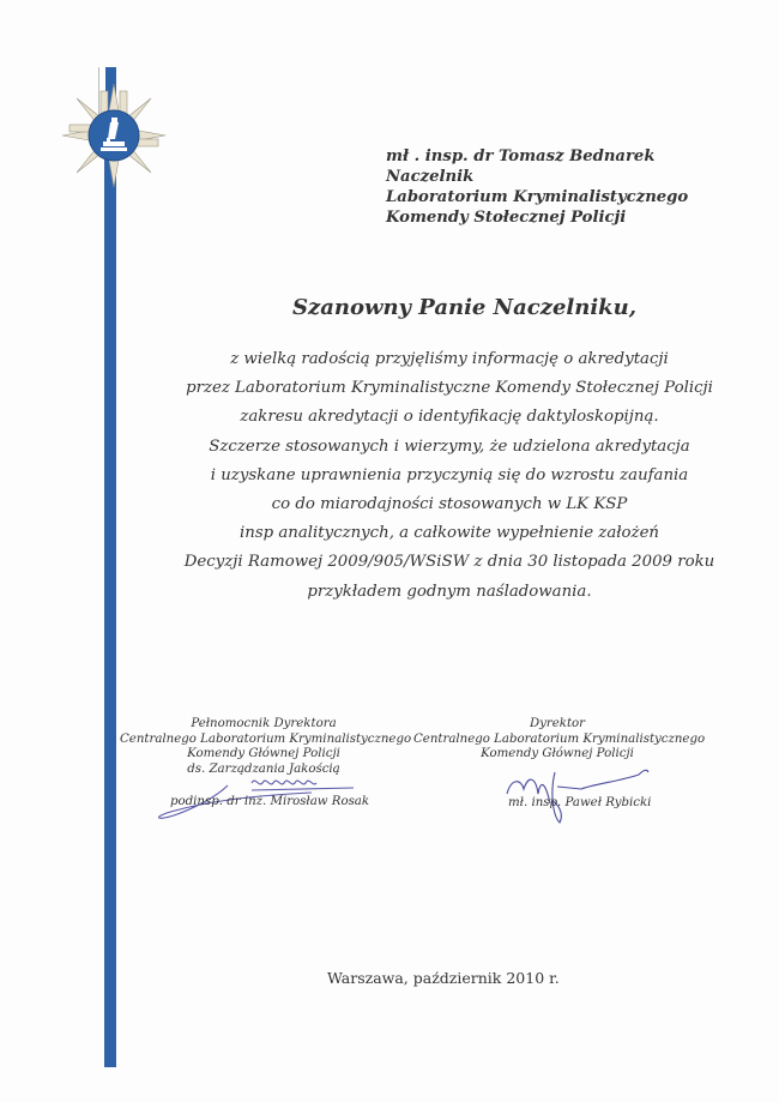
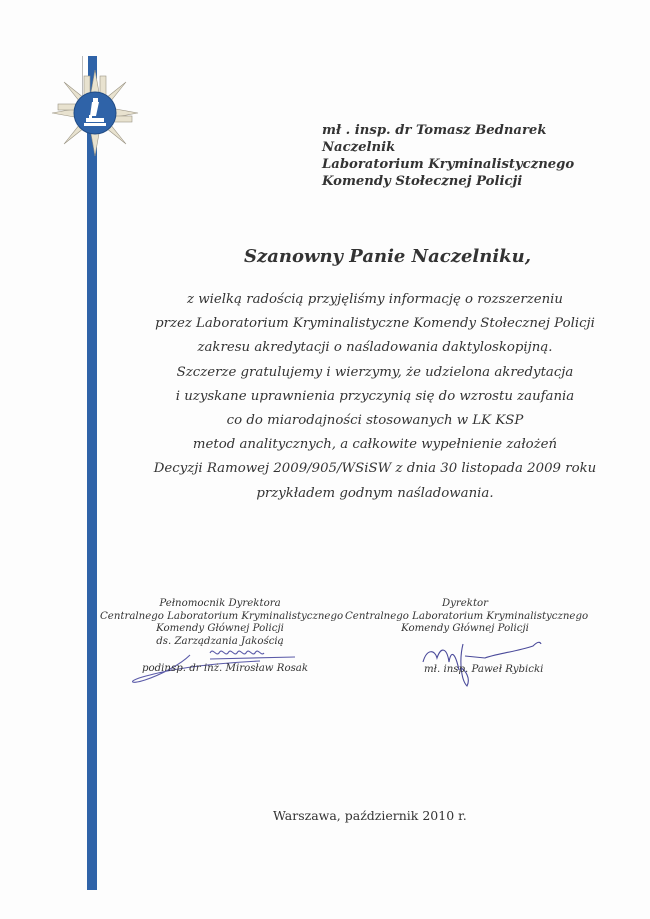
  mł . insp. dr Tomasz Bednarek
  Naczelnik
  Laboratorium Kryminalistycznego
  Komendy Stołecznej Policji
  Szanowny Panie Naczelniku,
- z wielką radością przyjęliśmy informację o akredytacji
+ z wielką radością przyjęliśmy informację o rozszerzeniu
  przez Laboratorium Kryminalistyczne Komendy Stołecznej Policji
- zakresu akredytacji o identyfikację daktyloskopijną.
+ zakresu akredytacji o naśladowania daktyloskopijną.
- Szczerze stosowanych i wierzymy, że udzielona akredytacja
+ Szczerze gratulujemy i wierzymy, że udzielona akredytacja
  i uzyskane uprawnienia przyczynią się do wzrostu zaufania
  co do miarodajności stosowanych w LK KSP
- insp analitycznych, a całkowite wypełnienie założeń
+ metod analitycznych, a całkowite wypełnienie założeń
  Decyzji Ramowej 2009/905/WSiSW z dnia 30 listopada 2009 roku
  przykładem godnym naśladowania.
  Pełnomocnik Dyrektora
  Centralnego Laboratorium Kryminalistycznego
  Komendy Głównej Policji
  ds. Zarządzania Jakością
  podinsp. dr inż. Mirosław Rosak
  Dyrektor
  Centralnego Laboratorium Kryminalistycznego
  Komendy Głównej Policji
  mł. insp. Paweł Rybicki
  Warszawa, październik 2010 r.
